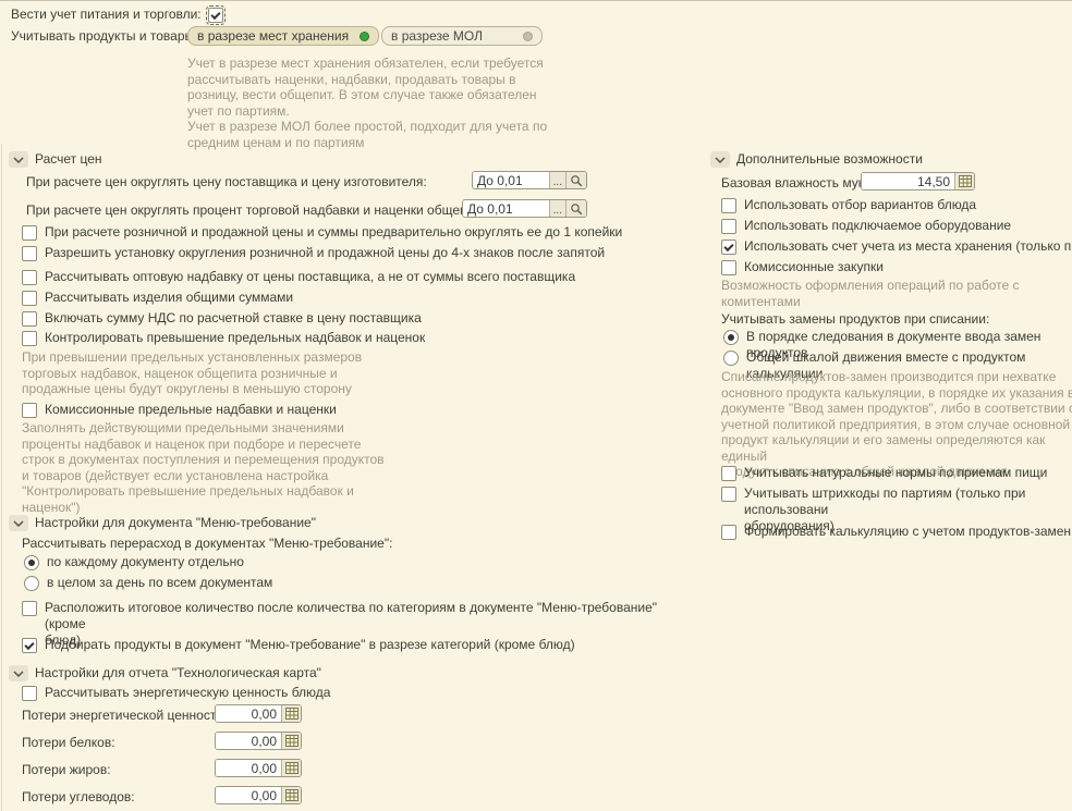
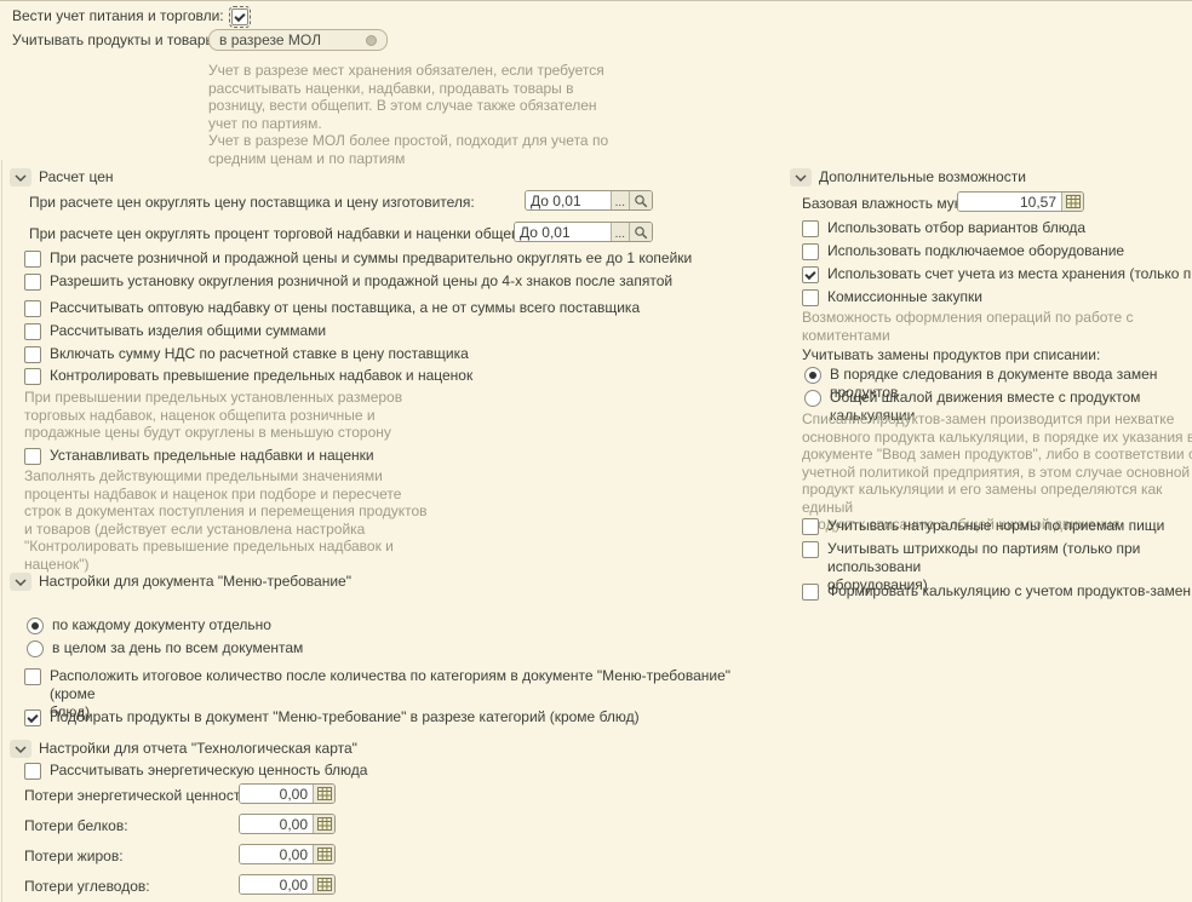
  Вести учет питания и торговли:
  Учитывать продукты и товар
- в разрезе мест хранения
  в разрезе МОЛ
  Учет в разрезе мест хранения обязателен, если требуется
  рассчитывать наценки, надбавки, продавать товары в
  розницу, вести общепит. В этом случае также обязателен
  учет по партиям.
  Учет в разрезе МОЛ более простой, подходит для учета по
  средним ценам и по партиям
  Расчет цен
  При расчете цен округлять цену поставщика и цену изготовителя:
  До 0,01
  ...
  При расчете цен округлять процент торговой надбавки и наценки обще
  До 0,01
  ...
  При расчете розничной и продажной цены и суммы предварительно округлять ее до 1 копейки
  Разрешить установку округления розничной и продажной цены до 4-х знаков после запятой
  Рассчитывать оптовую надбавку от цены поставщика, а не от суммы всего поставщика
  Рассчитывать изделия общими суммами
  Включать сумму НДС по расчетной ставке в цену поставщика
  Контролировать превышение предельных надбавок и наценок
  При превышении предельных установленных размеров
  торговых надбавок, наценок общепита розничные и
  продажные цены будут округлены в меньшую сторону
- Комиссионные предельные надбавки и наценки
+ Устанавливать предельные надбавки и наценки
  Заполнять действующими предельными значениями
  проценты надбавок и наценок при подборе и пересчете
  строк в документах поступления и перемещения продуктов
  и товаров (действует если установлена настройка
  "Контролировать превышение предельных надбавок и
  наценок")
  Настройки для документа "Меню-требование"
- Рассчитывать перерасход в документах "Меню-требование":
  по каждому документу отдельно
  в целом за день по всем документам
  Расположить итоговое количество после количества по категориям в документе "Меню-требование" (кроме
  блюд)
  Подбирать продукты в документ "Меню-требование" в разрезе категорий (кроме блюд)
  Настройки для отчета "Технологическая карта"
  Рассчитывать энергетическую ценность блюда
  Потери энергетической ценност
  0,00
  Потери белков:
  0,00
  Потери жиров:
  0,00
  Потери углеводов:
  0,00
  Дополнительные возможности
  Базовая влажность му
- 14,50
+ 10,57
  Использовать отбор вариантов блюда
  Использовать подключаемое оборудование
  Использовать счет учета из места хранения (только п
  Комиссионные закупки
  Возможность оформления операций по работе с
  комитентами
  Учитывать замены продуктов при списании:
  В порядке следования в документе ввода замен продуктов
  Общей шкалой движения вместе с продуктом калькуляции
  Списание продуктов-замен производится при нехватке
  основного продукта калькуляции, в порядке их указания в
  документе "Ввод замен продуктов", либо в соответствии
  учетной политикой предприятия, в этом случае основной
  продукт калькуляции и его замены определяются как единый
  одукт к списанию с общей шкалой движения
  Учитывать натуральные нормы по приемам пищи
  Учитывать штрихкоды по партиям (только при использовани
  оборудования)
  Формировать калькуляцию с учетом продуктов-замен
